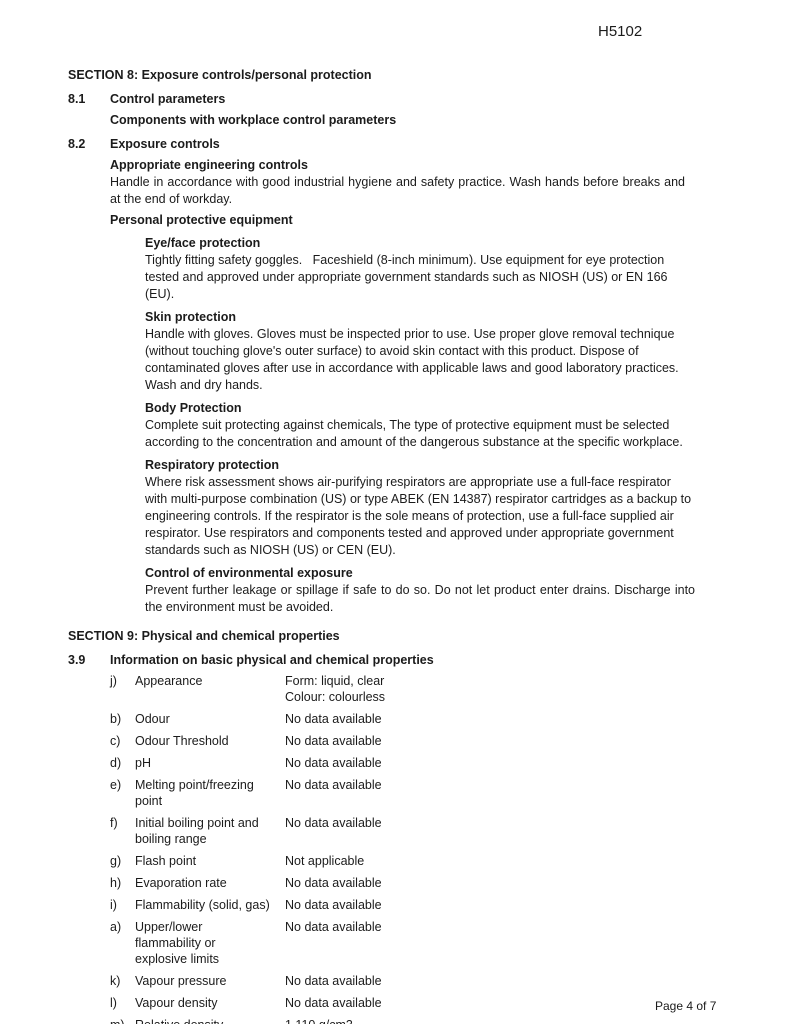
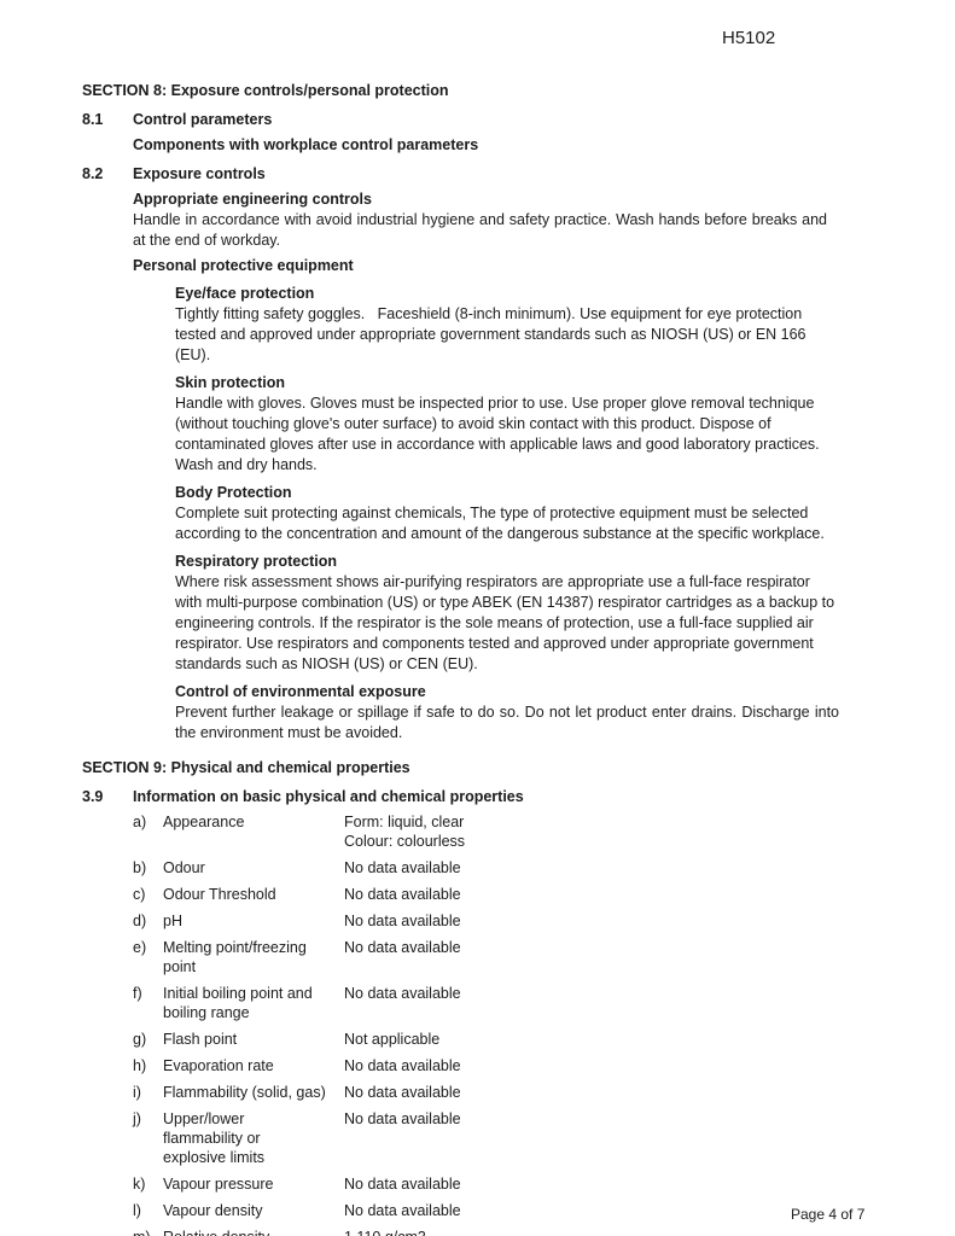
  H5102
  SECTION 8: Exposure controls/personal protection
  8.1
  Control parameters
  Components with workplace control parameters
  8.2
  Exposure controls
  Appropriate engineering controls
- Handle in accordance with good industrial hygiene and safety practice. Wash hands before breaks and at the end of workday.
+ Handle in accordance with avoid industrial hygiene and safety practice. Wash hands before breaks and at the end of workday.
  Personal protective equipment
  Eye/face protection
  Tightly fitting safety goggles. Faceshield (8-inch minimum). Use equipment for eye protection tested and approved under appropriate government standards such as NIOSH (US) or EN 166 (EU).
  Skin protection
  Handle with gloves. Gloves must be inspected prior to use. Use proper glove removal technique (without touching glove's outer surface) to avoid skin contact with this product. Dispose of contaminated gloves after use in accordance with applicable laws and good laboratory practices. Wash and dry hands.
  Body Protection
  Complete suit protecting against chemicals, The type of protective equipment must be selected according to the concentration and amount of the dangerous substance at the specific workplace.
  Respiratory protection
  Where risk assessment shows air-purifying respirators are appropriate use a full-face respirator with multi-purpose combination (US) or type ABEK (EN 14387) respirator cartridges as a backup to engineering controls. If the respirator is the sole means of protection, use a full-face supplied air respirator. Use respirators and components tested and approved under appropriate government standards such as NIOSH (US) or CEN (EU).
  Control of environmental exposure
  Prevent further leakage or spillage if safe to do so. Do not let product enter drains. Discharge into the environment must be avoided.
  SECTION 9: Physical and chemical properties
  3.9
  Information on basic physical and chemical properties
- j)
+ a)
  Appearance
  Form: liquid, clear
  Colour: colourless
  b)
  Odour
  No data available
  c)
  Odour Threshold
  No data available
  d)
  pH
  No data available
  e)
  Melting point/freezing
  point
  No data available
  f)
  Initial boiling point and
  boiling range
  No data available
  g)
  Flash point
  Not applicable
  h)
  Evaporation rate
  No data available
  i)
  Flammability (solid, gas)
  No data available
- a)
+ j)
  Upper/lower
  flammability or
  explosive limits
  No data available
  k)
  Vapour pressure
  No data available
  l)
  Vapour density
  No data available
  Page 4 of 7
